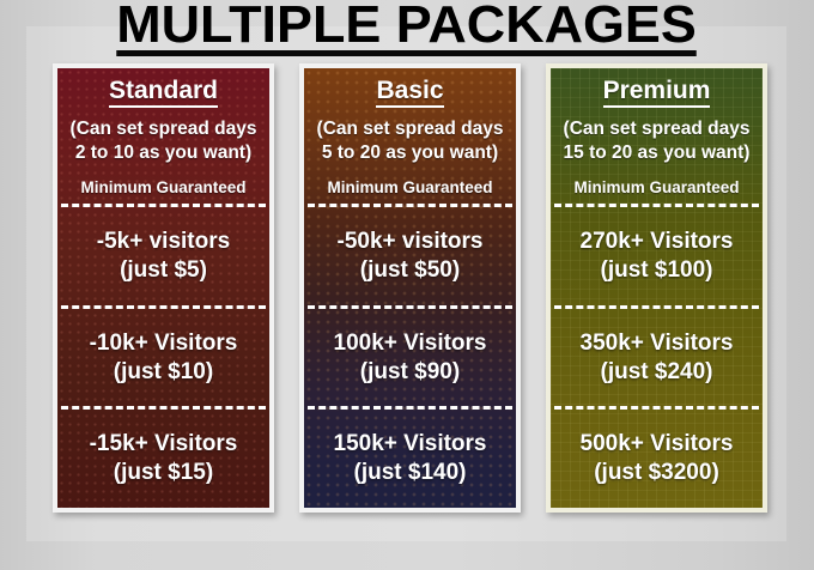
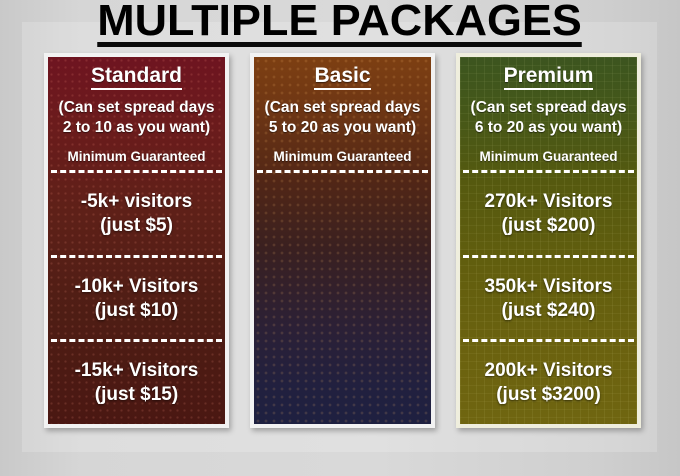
  MULTIPLE PACKAGES
  Standard
  (Can set spread days
  2 to 10 as you want)
  Minimum Guaranteed
  -5k+ visitors
  (just $5)
  -10k+ Visitors
  (just $10)
  -15k+ Visitors
  (just $15)
  Basic
  (Can set spread days
  5 to 20 as you want)
  Minimum Guaranteed
- -50k+ visitors
- (just $50)
- 100k+ Visitors
- (just $90)
- 150k+ Visitors
- (just $140)
  Premium
  (Can set spread days
- 15 to 20 as you want)
+ 6 to 20 as you want)
  Minimum Guaranteed
  270k+ Visitors
- (just $100)
+ (just $200)
  350k+ Visitors
  (just $240)
- 500k+ Visitors
+ 200k+ Visitors
  (just $3200)
